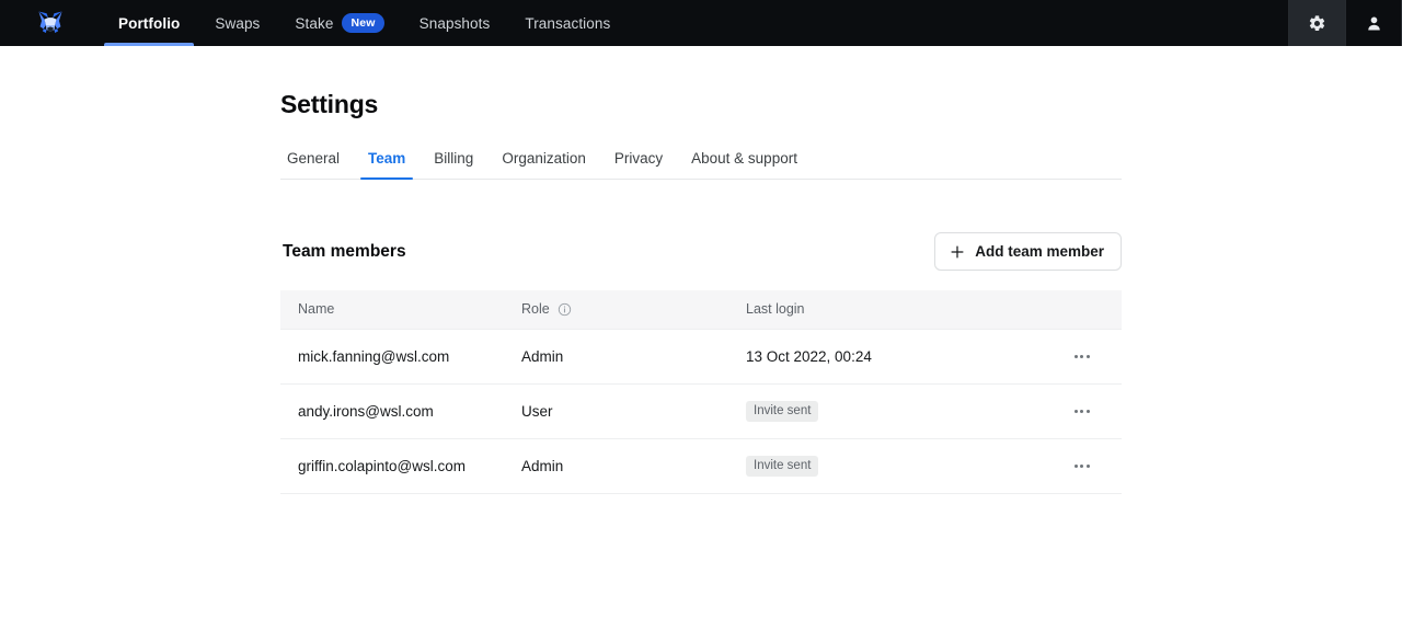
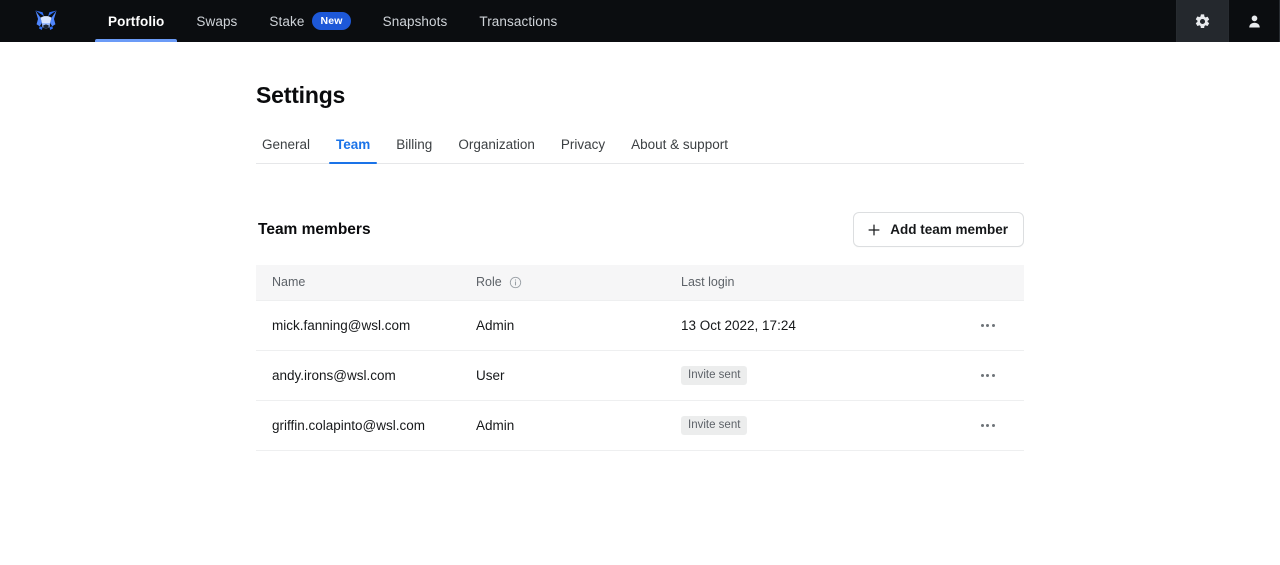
  Portfolio
  Swaps
  Stake
  New
  Snapshots
  Transactions
  Settings
  General
  Team
  Billing
  Organization
  Privacy
  About & support
  Team members
  Add team member
  Name	Role	Last login
- mick.fanning@wsl.com	Admin	13 Oct 2022, 00:24
+ mick.fanning@wsl.com	Admin	13 Oct 2022, 17:24
  andy.irons@wsl.com	User	Invite sent
  griffin.colapinto@wsl.com	Admin	Invite sent
